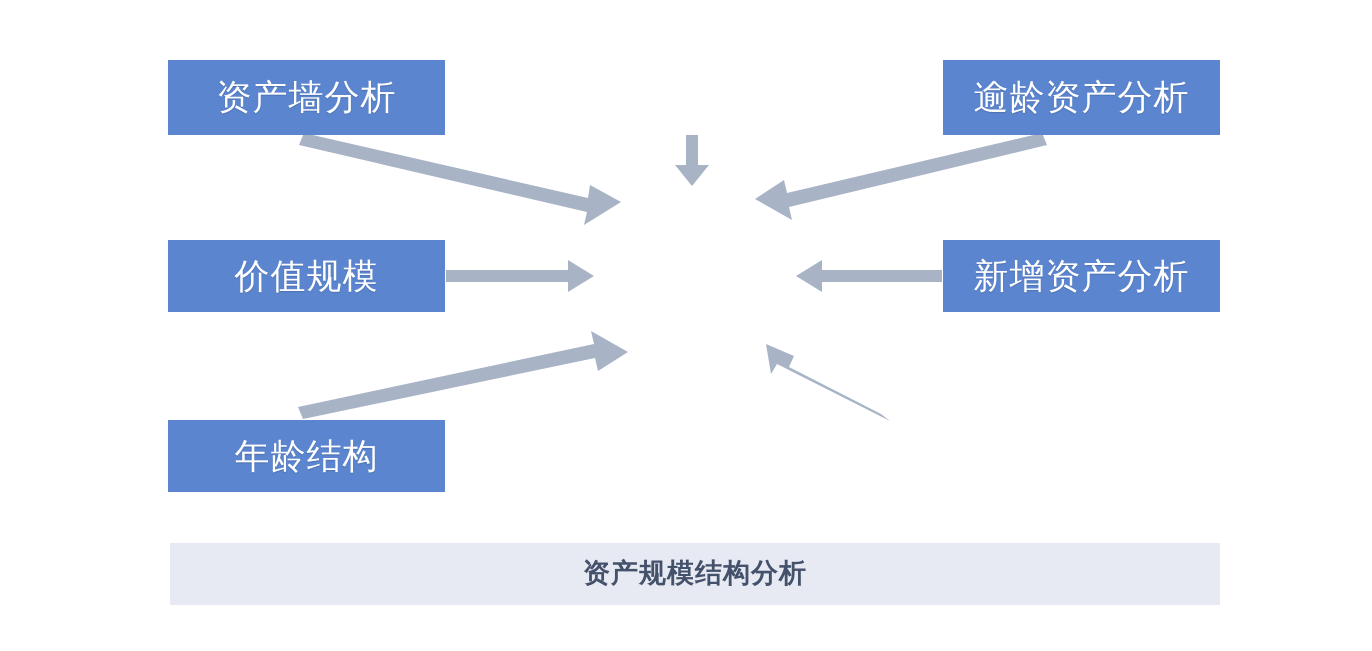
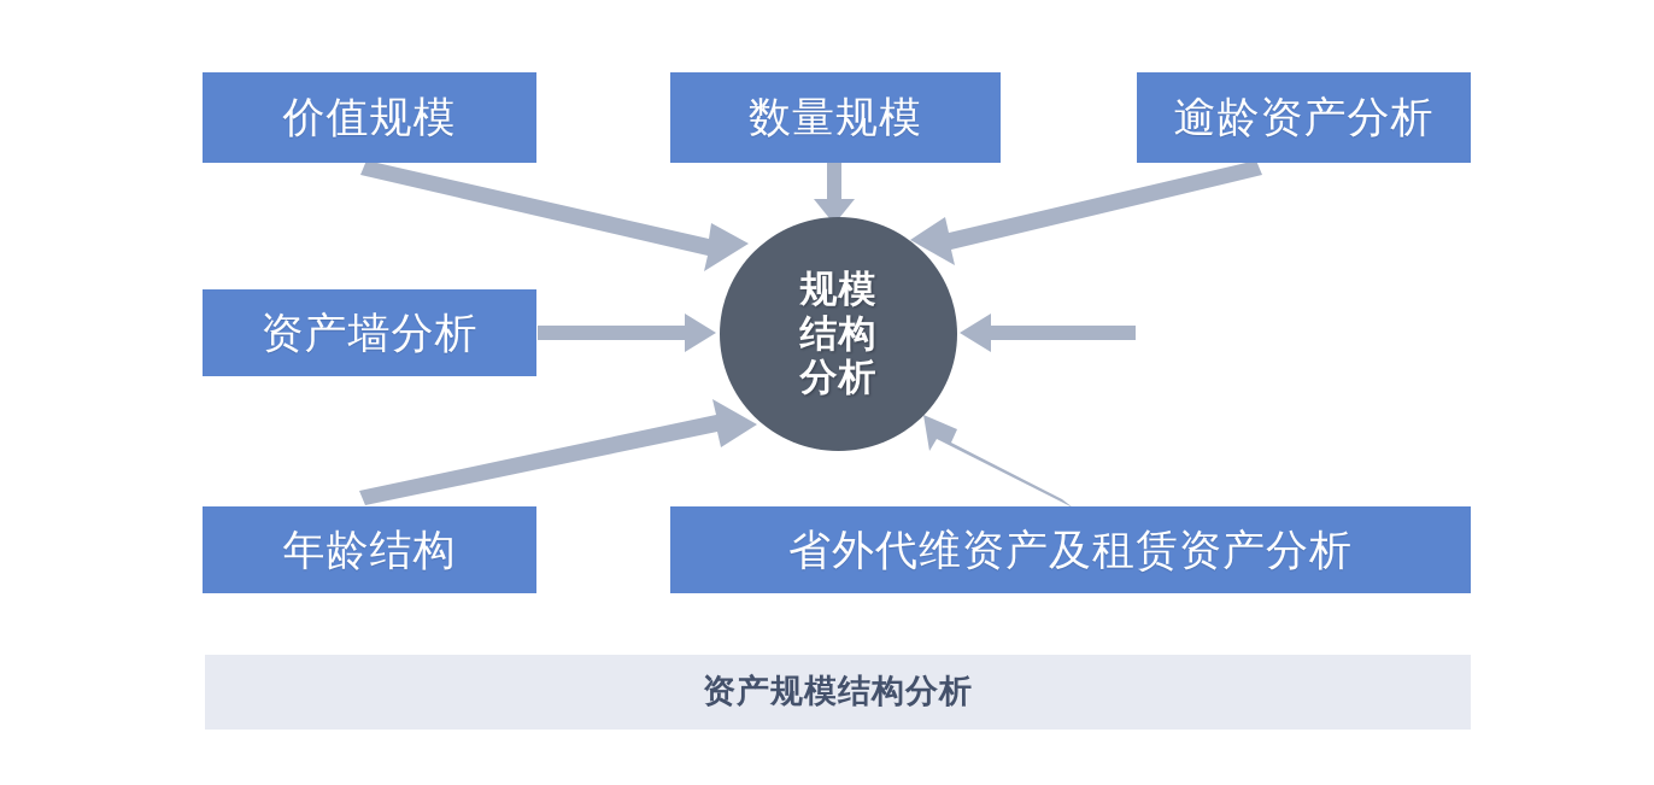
- 资产墙分析
+ 价值规模
+ 数量规模
  逾龄资产分析
- 价值规模
+ 资产墙分析
- 新增资产分析
  年龄结构
+ 省外代维资产及租赁资产分析
+ 规模
+ 结构
+ 分析
  资产规模结构分析
